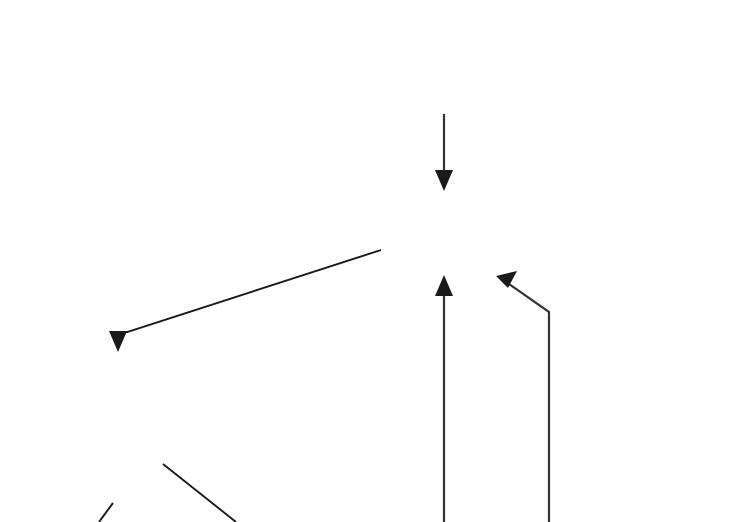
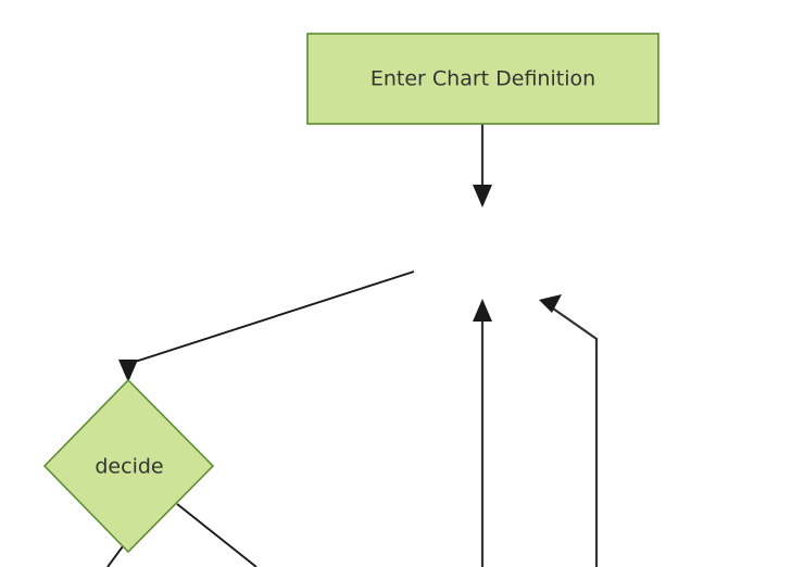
+ Enter Chart Definition
+ decide
